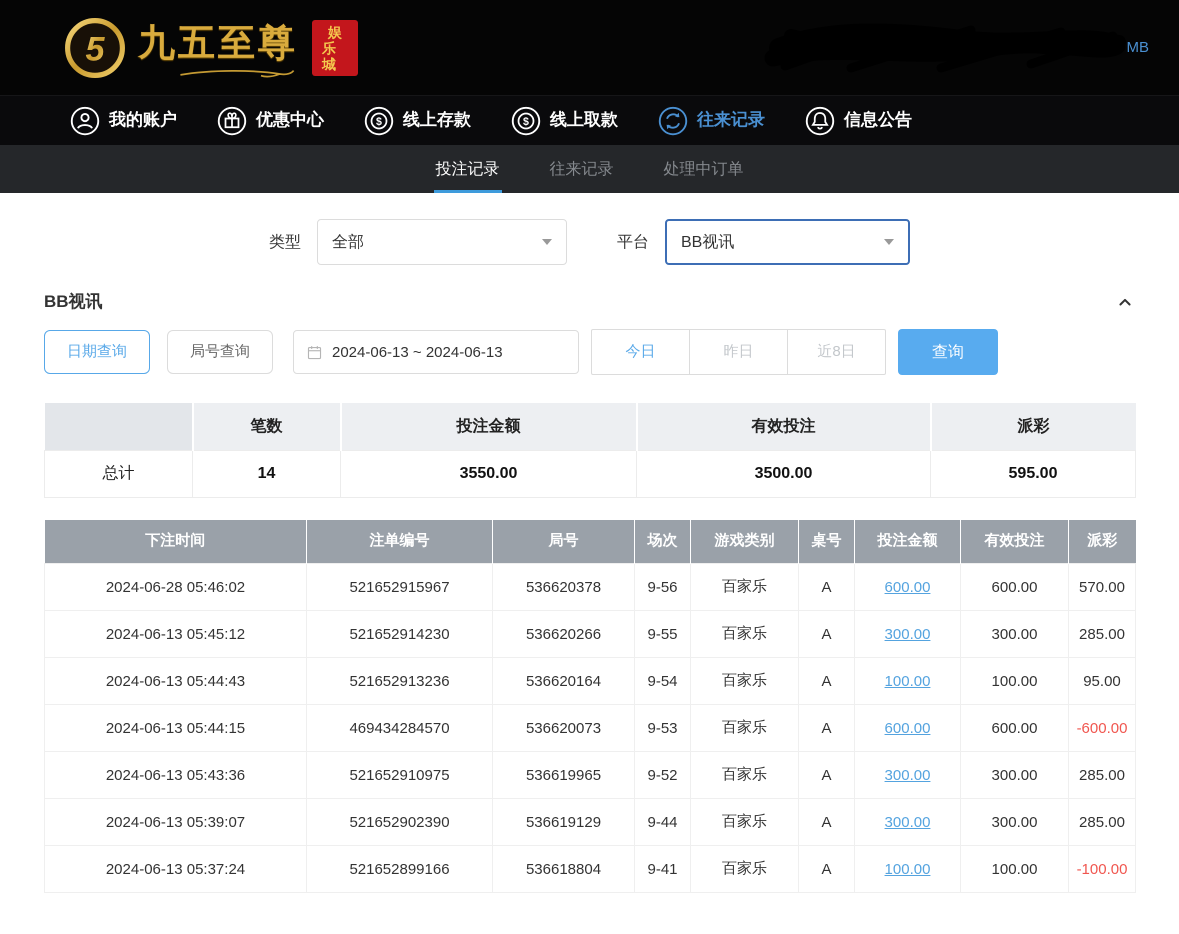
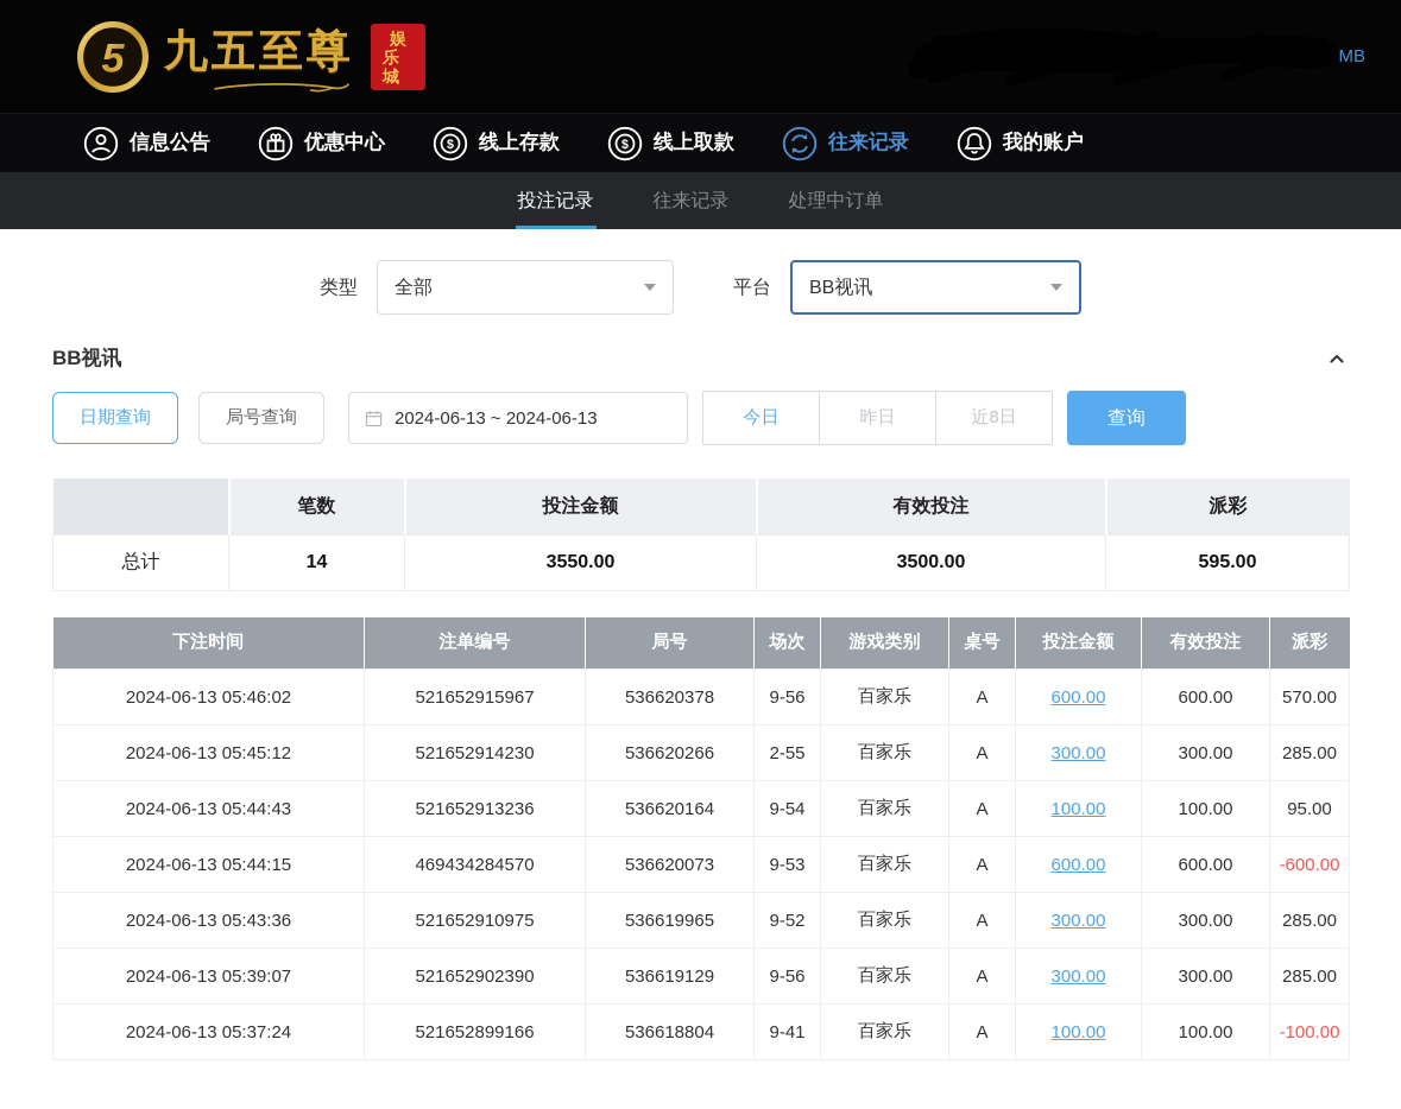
  5
  九五至尊
  娱乐城
  MB
- 我的账户
+ 信息公告
  优惠中心
  $
  线上存款
  $
  线上取款
  往来记录
- 信息公告
+ 我的账户
  投注记录
  往来记录
  处理中订单
  类型
  全部
  平台
  BB视讯
  BB视讯
  日期查询
  局号查询
  2024-06-13 ~ 2024-06-13
  今日
  昨日
  近8日
  查询
  	笔数	投注金额	有效投注	派彩
  总计	14	3550.00	3500.00	595.00
  下注时间	注单编号	局号	场次	游戏类别	桌号	投注金额	有效投注	派彩
- 2024-06-28 05:46:02	521652915967	536620378	9-56	百家乐	A	600.00	600.00	570.00
+ 2024-06-13 05:46:02	521652915967	536620378	9-56	百家乐	A	600.00	600.00	570.00
- 2024-06-13 05:45:12	521652914230	536620266	9-55	百家乐	A	300.00	300.00	285.00
+ 2024-06-13 05:45:12	521652914230	536620266	2-55	百家乐	A	300.00	300.00	285.00
  2024-06-13 05:44:43	521652913236	536620164	9-54	百家乐	A	100.00	100.00	95.00
  2024-06-13 05:44:15	469434284570	536620073	9-53	百家乐	A	600.00	600.00	-600.00
  2024-06-13 05:43:36	521652910975	536619965	9-52	百家乐	A	300.00	300.00	285.00
- 2024-06-13 05:39:07	521652902390	536619129	9-44	百家乐	A	300.00	300.00	285.00
+ 2024-06-13 05:39:07	521652902390	536619129	9-56	百家乐	A	300.00	300.00	285.00
  2024-06-13 05:37:24	521652899166	536618804	9-41	百家乐	A	100.00	100.00	-100.00
